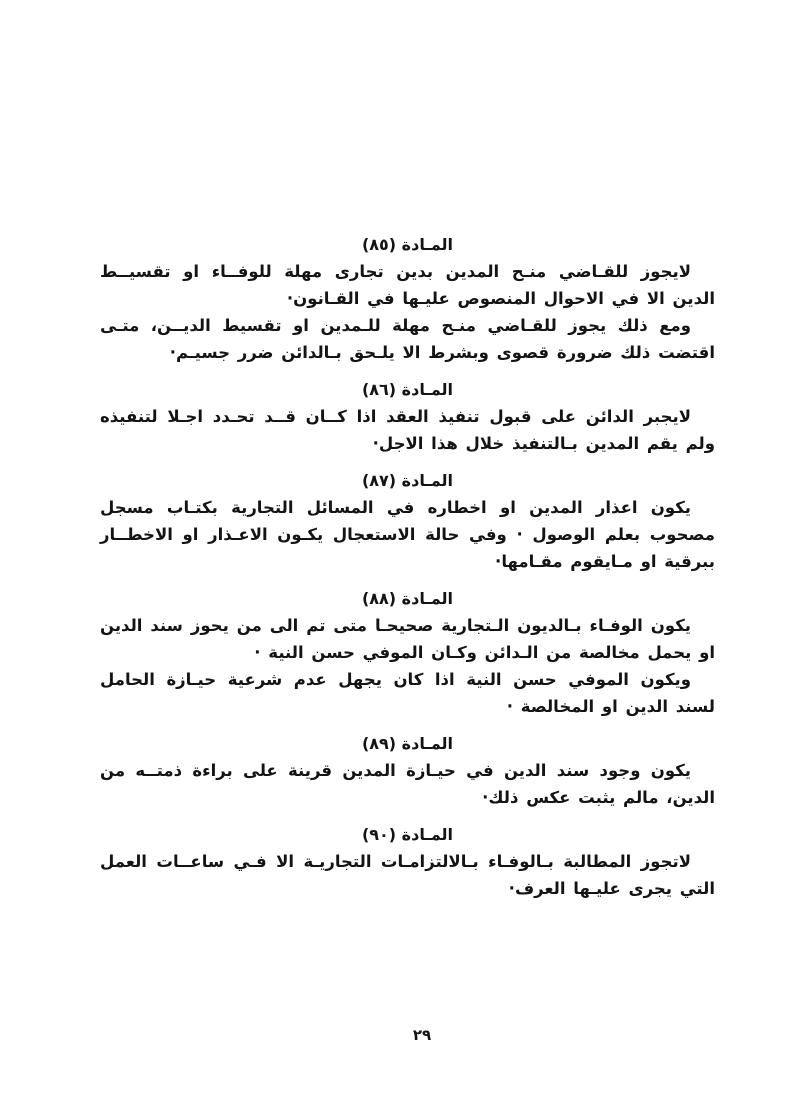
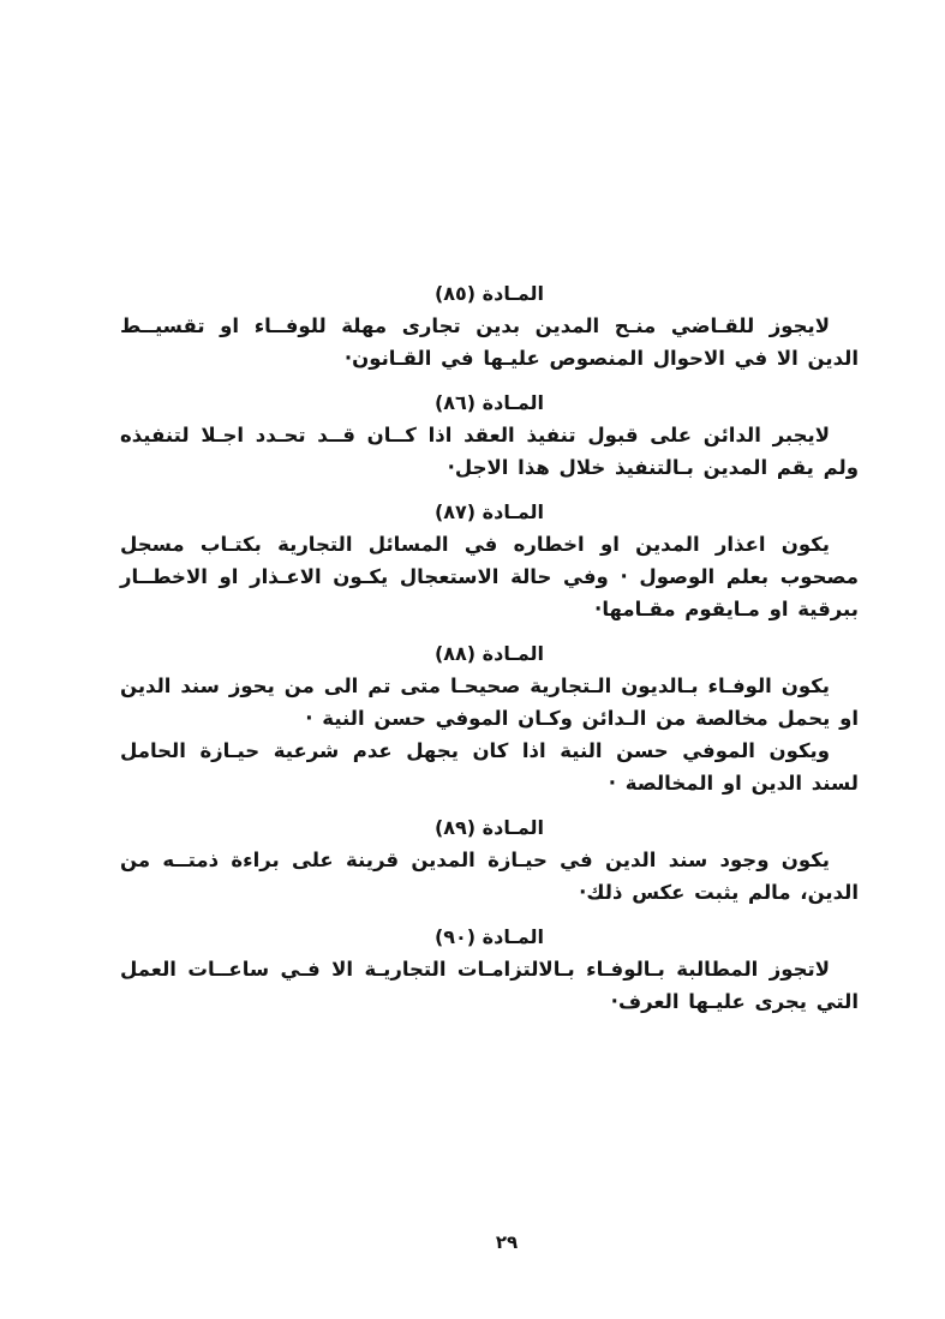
  المـادة (٨٥)
  لايجوز للقـاضي منـح المدين بدين تجارى مهلة للوفــاء او تقسيــط الدين الا في الاحوال المنصوص عليـها في القـانون·
- ومع ذلك يجوز للقـاضي منـح مهلة للـمدين او تقسيط الديــن، متـى اقتضت ذلك ضرورة قصوى وبشرط الا يلـحق بـالدائن ضرر جسيـم·
  المـادة (٨٦)
  لايجبر الدائن على قبول تنفيذ العقد اذا كــان قــد تحـدد اجـلا لتنفيذه ولم يقم المدين بـالتنفيذ خلال هذا الاجل·
  المـادة (٨٧)
  يكون اعذار المدين او اخطاره في المسائل التجارية بكتـاب مسجل مصحوب بعلم الوصول · وفي حالة الاستعجال يكـون الاعـذار او الاخطــار ببرقية او مـايقوم مقـامها·
  المـادة (٨٨)
  يكون الوفـاء بـالديون الـتجارية صحيحـا متى تم الى من يحوز سند الدين او يحمل مخالصة من الـدائن وكـان الموفي حسن النية ·
  ويكون الموفي حسن النية اذا كان يجهل عدم شرعية حيـازة الحامل لسند الدين او المخالصة ·
  المـادة (٨٩)
  يكون وجود سند الدين في حيـازة المدين قرينة على براءة ذمتــه من الدين، مالم يثبت عكس ذلك·
  المـادة (٩٠)
  لاتجوز المطالبة بـالوفـاء بـالالتزامـات التجاريـة الا فـي ساعــات العمل التي يجرى عليـها العرف·
  ٢٩
